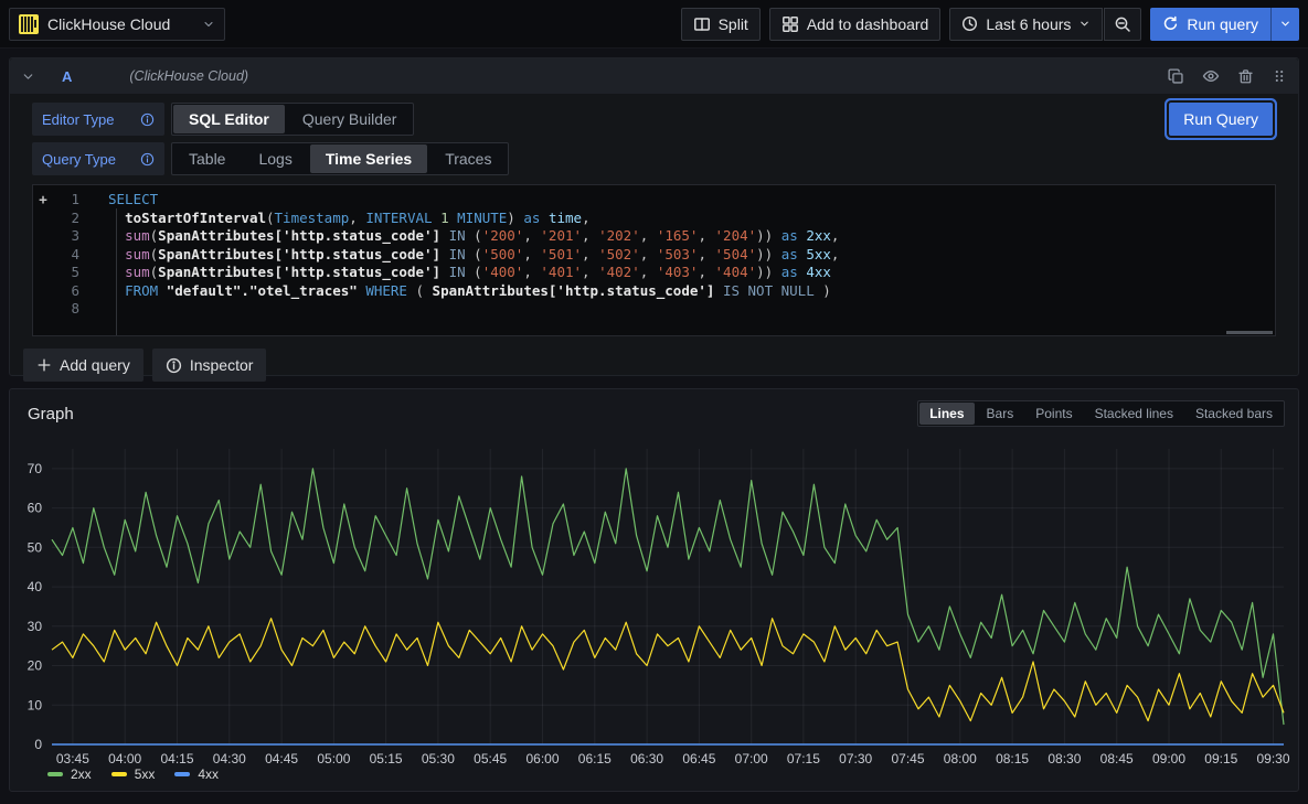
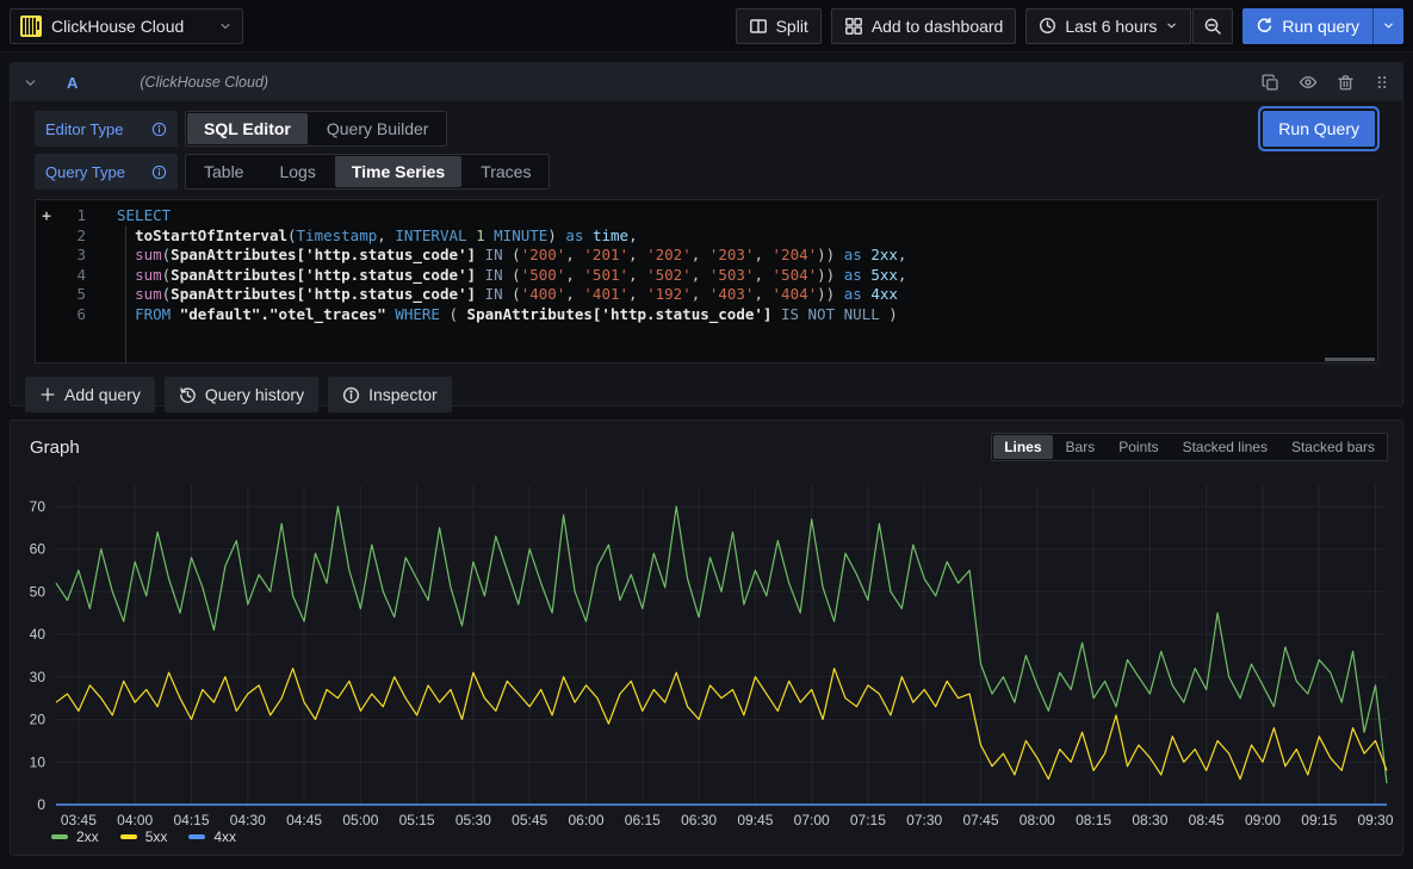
  ClickHouse Cloud
  Split
  Add to dashboard
  Last 6 hours
  Run query
  A
  (ClickHouse Cloud)
  Editor Type
  SQL Editor
  Query Builder
  Run Query
  Query Type
  Table
  Logs
  Time Series
  Traces
  +
  1
  SELECT
  2
  toStartOfInterval(Timestamp, INTERVAL 1 MINUTE) as time,
  3
- sum(SpanAttributes['http.status_code'] IN ('200', '201', '202', '165', '204')) as 2xx,
+ sum(SpanAttributes['http.status_code'] IN ('200', '201', '202', '203', '204')) as 2xx,
  4
  sum(SpanAttributes['http.status_code'] IN ('500', '501', '502', '503', '504')) as 5xx,
  5
- sum(SpanAttributes['http.status_code'] IN ('400', '401', '402', '403', '404')) as 4xx
+ sum(SpanAttributes['http.status_code'] IN ('400', '401', '192', '403', '404')) as 4xx
  6
  FROM "default"."otel_traces" WHERE ( SpanAttributes['http.status_code'] IS NOT NULL )
- 8
  Add query
+ Query history
  Inspector
  Graph
  Lines
  Bars
  Points
  Stacked lines
  Stacked bars
  03:45
  04:00
  04:15
  04:30
  04:45
  05:00
  05:15
  05:30
  05:45
  06:00
  06:15
  06:30
- 06:45
+ 09:45
  07:00
  07:15
  07:30
  07:45
  08:00
  08:15
  08:30
  08:45
  09:00
  09:15
  09:30
  0
  10
  20
  30
  40
  50
  60
  70
  2xx
  5xx
  4xx
